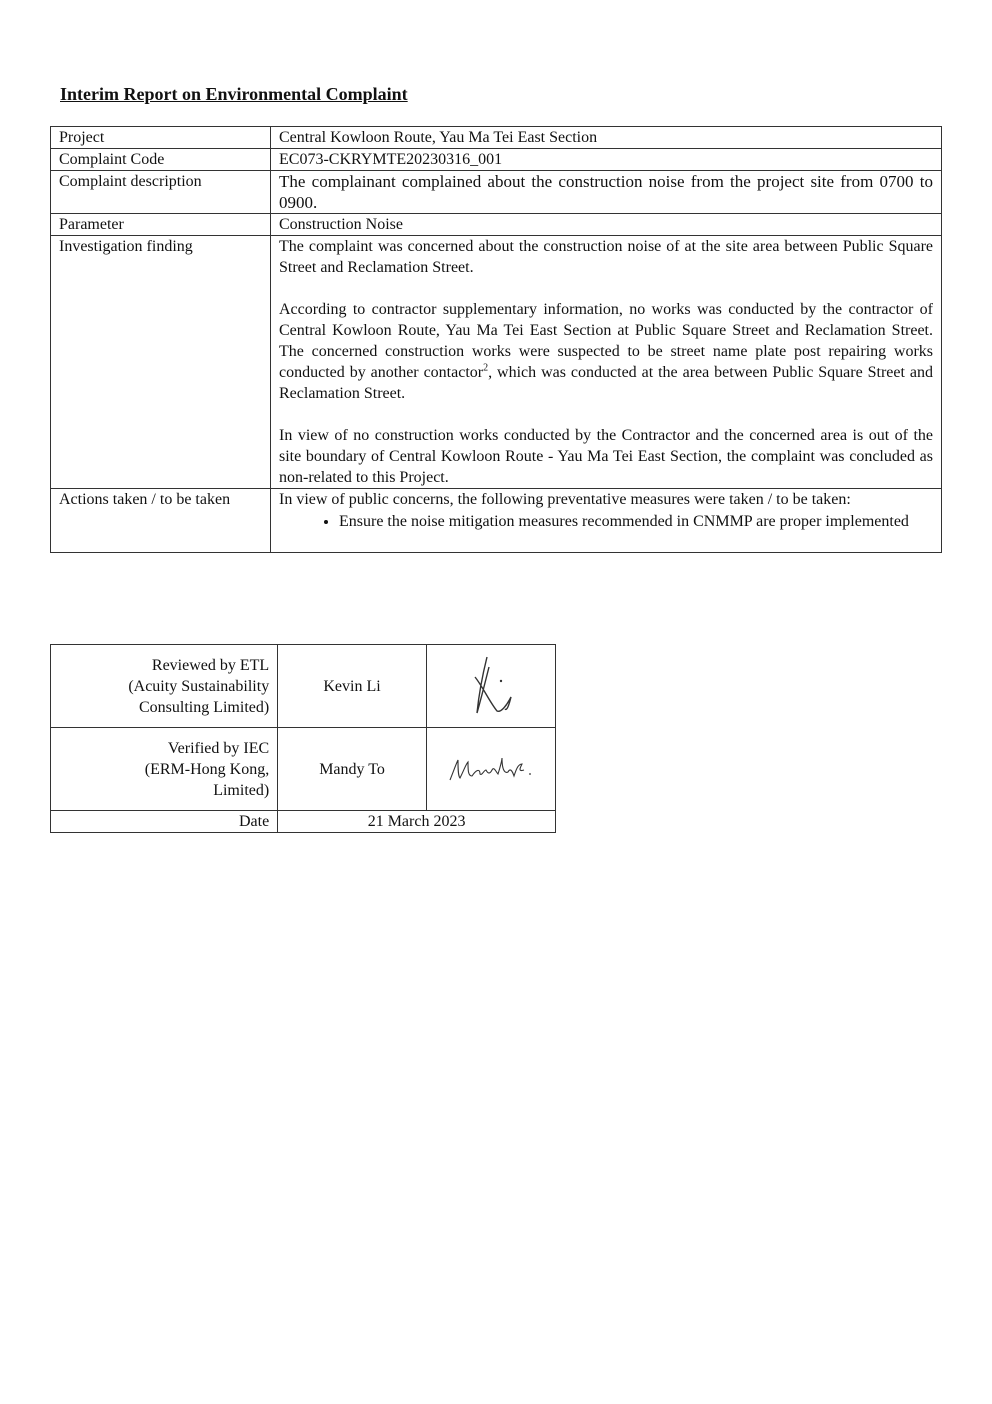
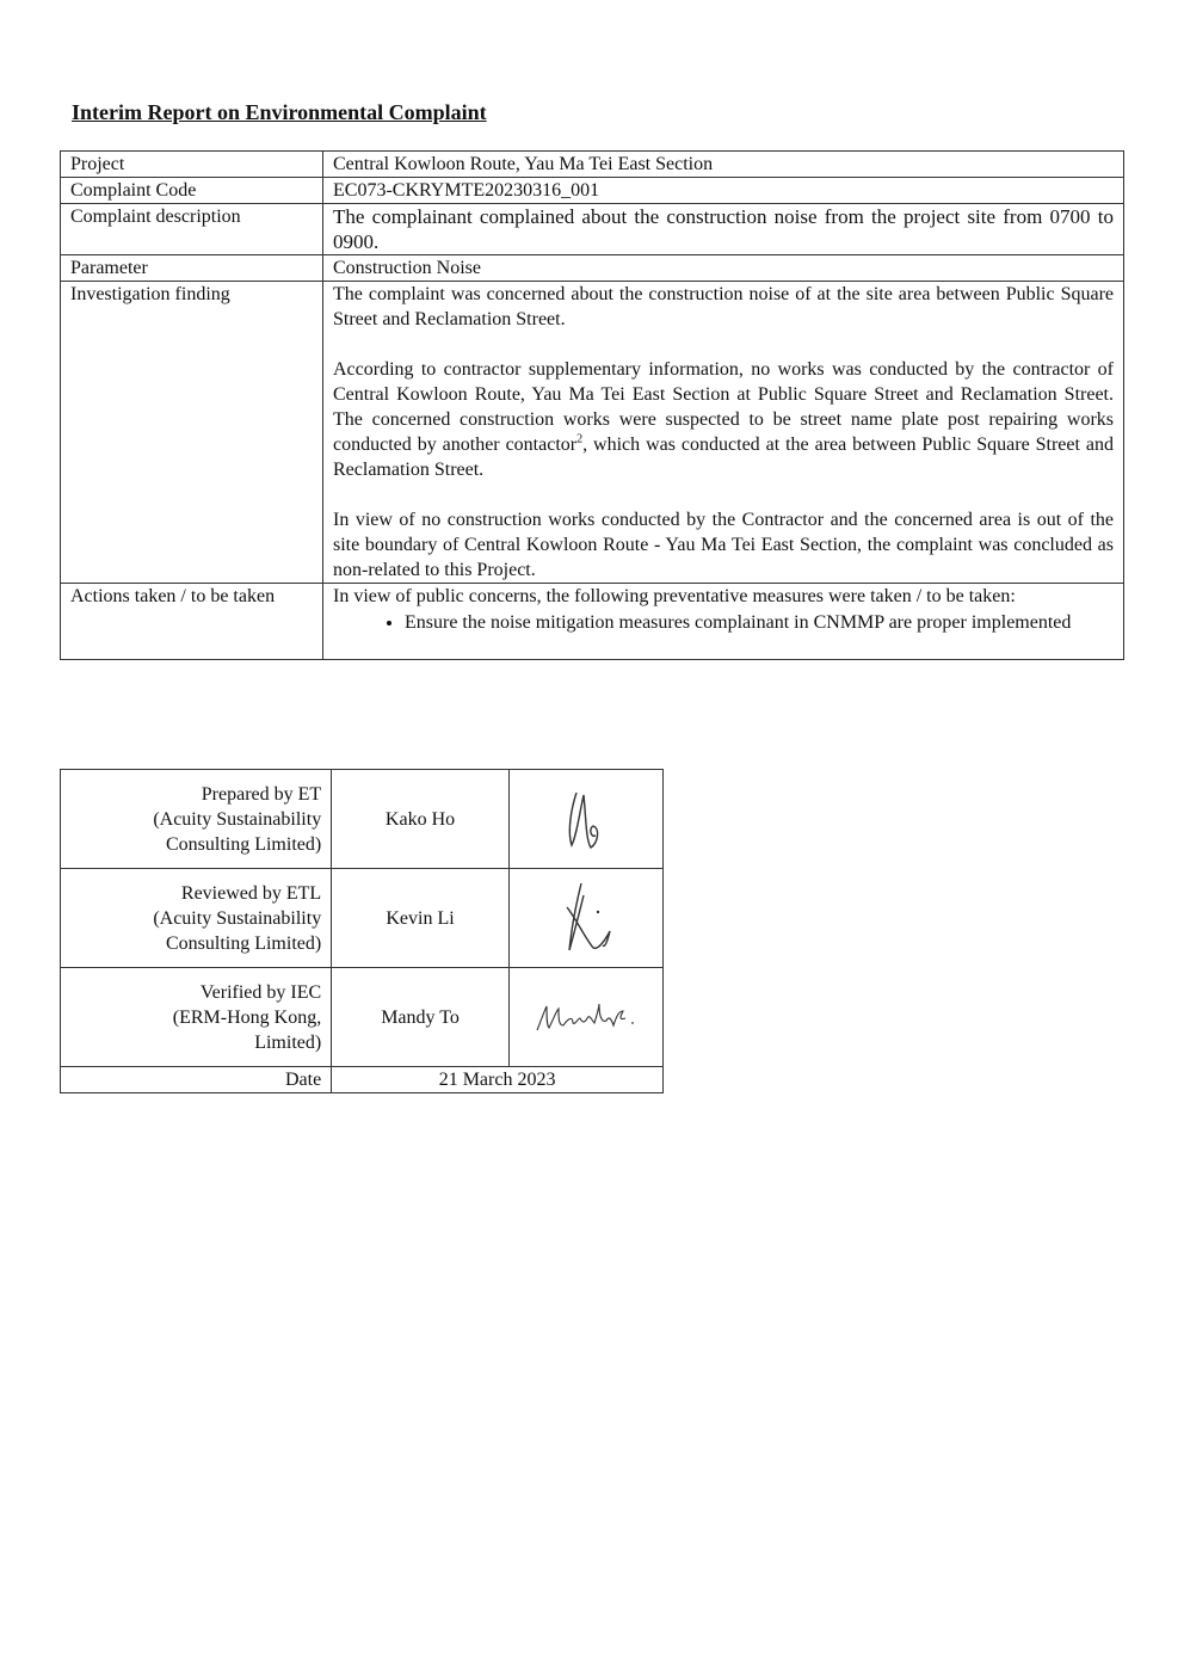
  Interim Report on Environmental Complaint
  Project	Central Kowloon Route, Yau Ma Tei East Section
  Complaint Code	EC073-CKRYMTE20230316_001
  Complaint description	The complainant complained about the construction noise from the project site from 0700 to 0900.
  Parameter	Construction Noise
  Investigation finding	The complaint was concerned about the construction noise of at the site area between Public Square Street and Reclamation Street. According to contractor supplementary information, no works was conducted by the contractor of Central Kowloon Route, Yau Ma Tei East Section at Public Square Street and Reclamation Street. The concerned construction works were suspected to be street name plate post repairing works conducted by another contactor2, which was conducted at the area between Public Square Street and Reclamation Street. In view of no construction works conducted by the Contractor and the concerned area is out of the site boundary of Central Kowloon Route - Yau Ma Tei East Section, the complaint was concluded as non-related to this Project.
- Actions taken / to be taken	In view of public concerns, the following preventative measures were taken / to be taken: Ensure the noise mitigation measures recommended in CNMMP are proper implemented
+ Actions taken / to be taken	In view of public concerns, the following preventative measures were taken / to be taken: Ensure the noise mitigation measures complainant in CNMMP are proper implemented
+ Prepared by ET (Acuity Sustainability Consulting Limited)	Kako Ho
  Reviewed by ETL (Acuity Sustainability Consulting Limited)	Kevin Li
  Verified by IEC (ERM-Hong Kong, Limited)	Mandy To
  Date	21 March 2023
